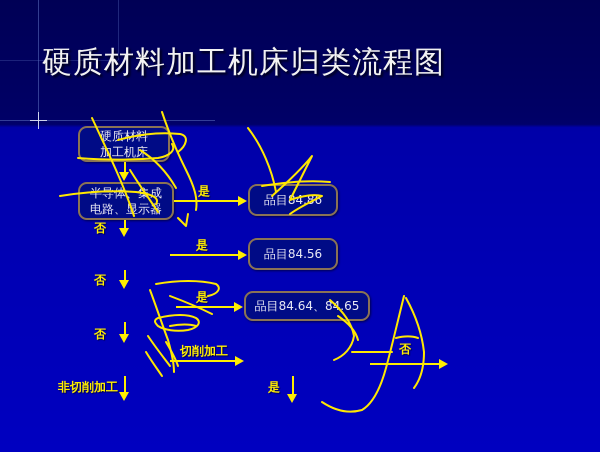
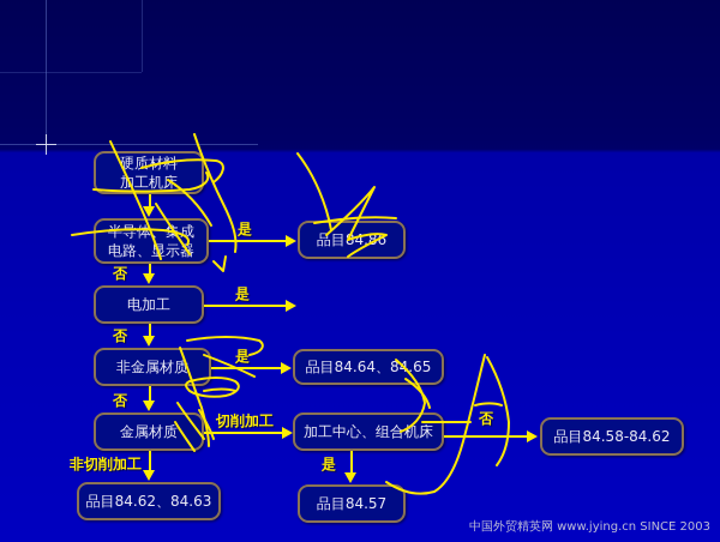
- 硬质材料加工机床归类流程图
  硬质材料
  加工机
  半导体、成
+ 电加工
+ 非金属材质
+ 金属材质
+ 加工中心、组合机床
  品目4.86
- 品目84.56
  品目84.64、8.65
+ 品目84.57
+ 品目84.62、84.63
+ 品目84.58-84.62
  是
  否
  是
  否
  是
  否
  切削加工
  非切削加工
  是
  否
+ 中国外贸精英网 www.jying.cn SINCE 2003
